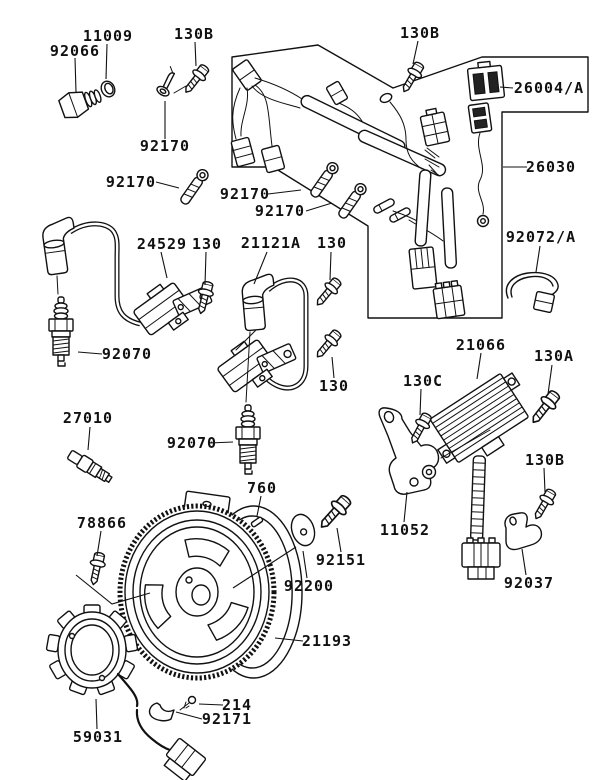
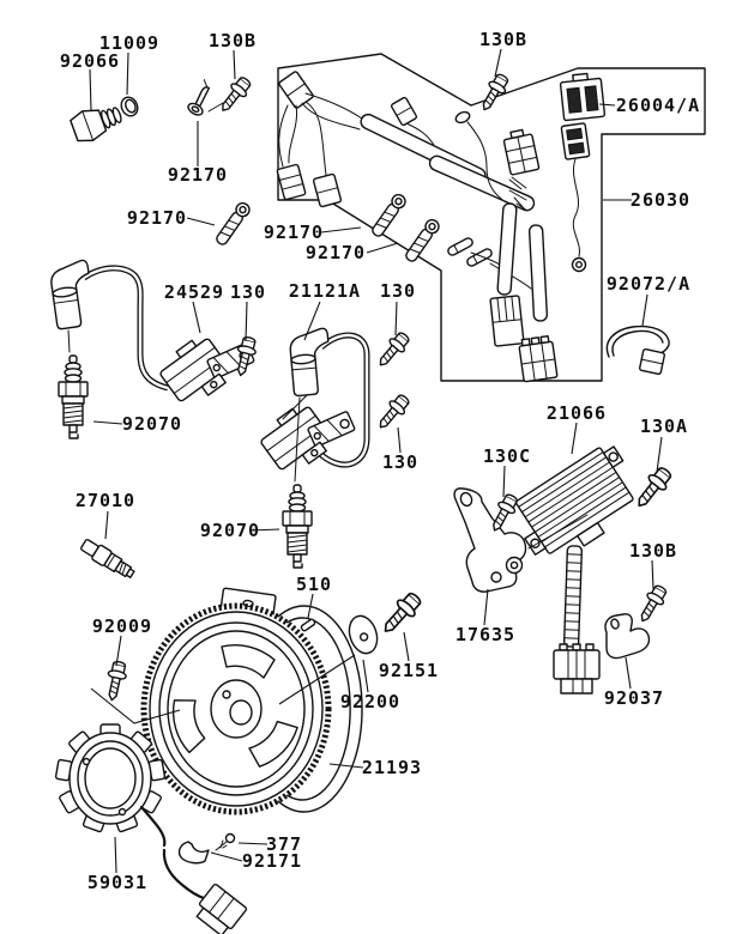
  92066
  11009
  130B
  92170
  92170
  92170
  92170
  130B
  26004/A
  26030
  92072/A
  24529
  130
  21121A
  130
  130
  92070
  92070
  27010
  21066
  130C
  130A
  130B
- 11052
+ 17635
  92037
- 78866
+ 92009
- 760
+ 510
  92151
  92200
  21193
- 214
+ 377
  92171
  59031
